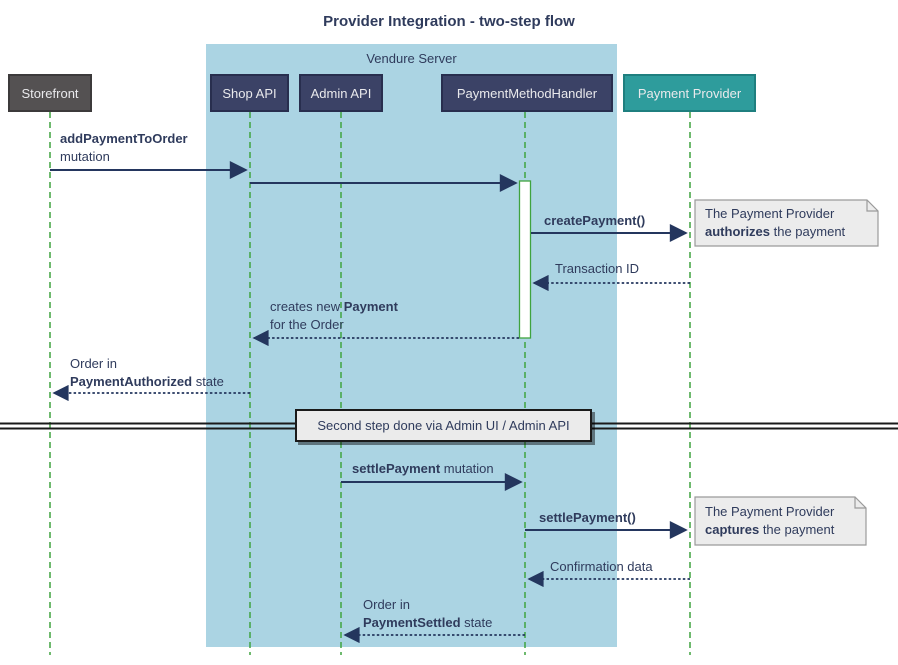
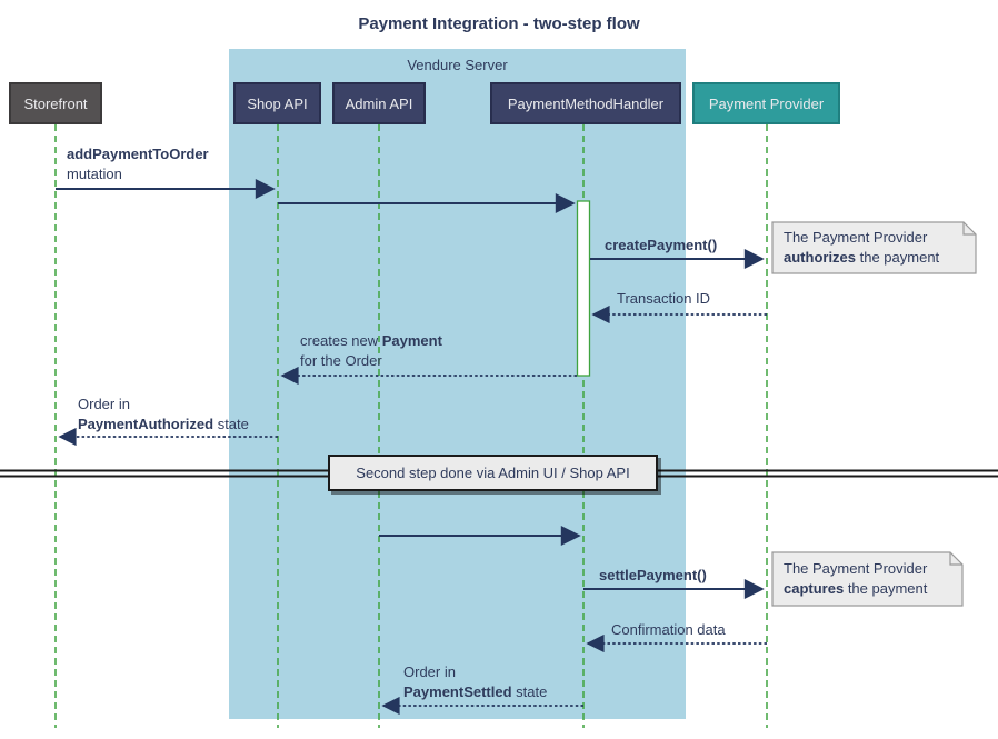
- Provider Integration - two-step flow
+ Payment Integration - two-step flow
  Vendure Server
  Storefront
  Shop API
  Admin API
  PaymentMethodHandler
  Payment Provider
  addPaymentToOrder
  mutation
  createPayment()
  Transaction ID
  creates new Payment
  for the Order
  Order in
  PaymentAuthorized state
- Second step done via Admin UI / Admin API
+ Second step done via Admin UI / Shop API
- settlePayment mutation
  settlePayment()
  Confirmation data
  Order in
  PaymentSettled state
  The Payment Provider
  authorizes the payment
  The Payment Provider
  captures the payment
